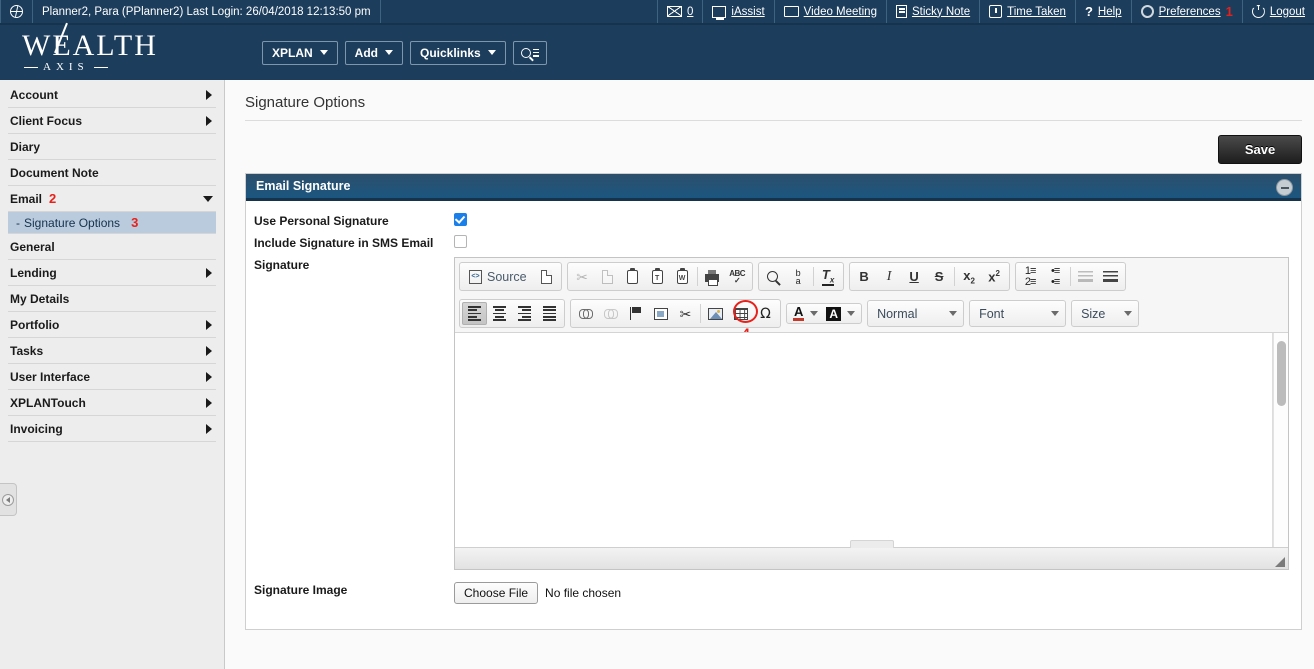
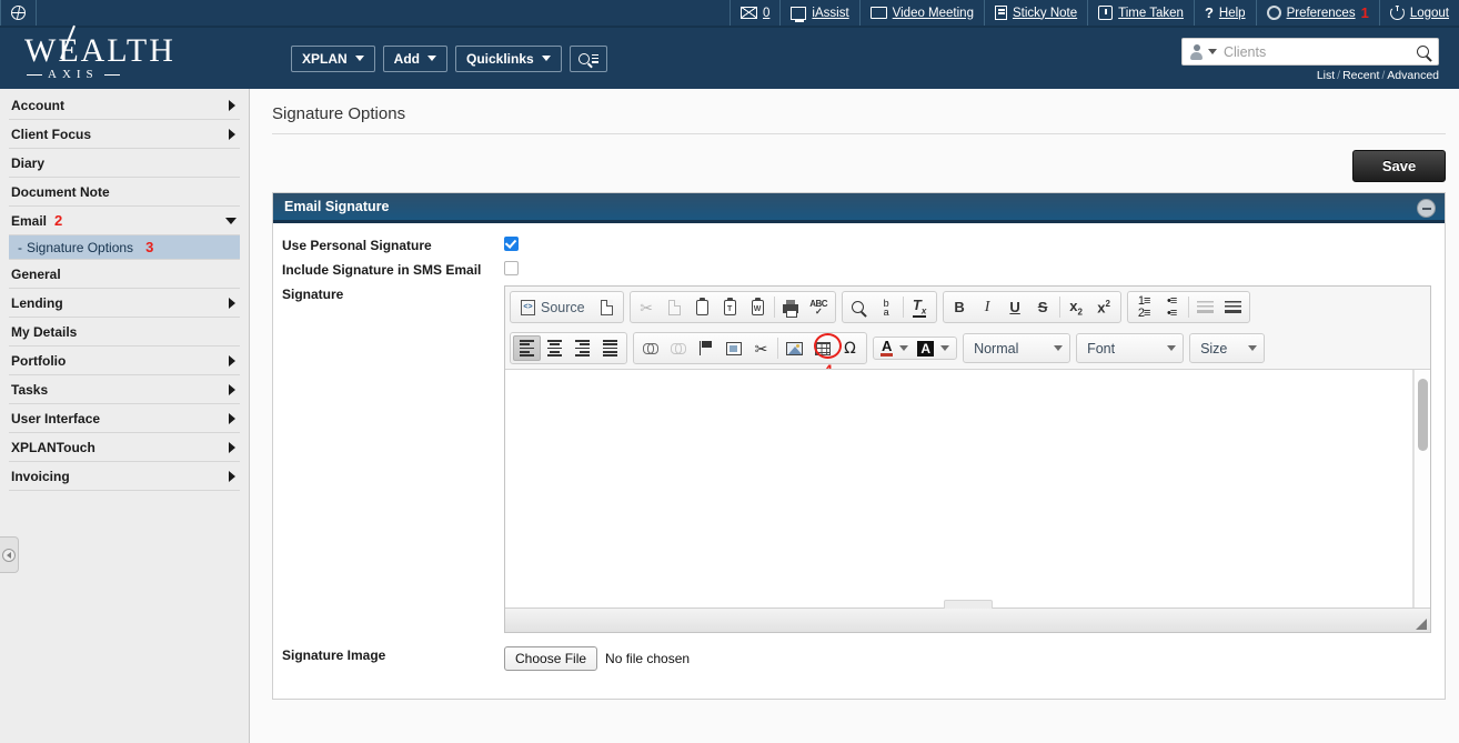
- Planner2, Para (PPlanner2) Last Login: 26/04/2018 12:13:50 pm
  0
  iAssist
  Video Meeting
  Sticky Note
  Time Taken
  ?
  Help
  Preferences
  1
  Logout
  WEALTH
  AXIS
  XPLAN
  Add
  Quicklinks
+ Clients
+ List / Recent / Advanced
  Account
  Client Focus
  Diary
  Document Note
  Email
  2
  -
  Signature Options
  3
  General
  Lending
  My Details
  Portfolio
  Tasks
  User Interface
  XPLANTouch
  Invoicing
  Signature Options
  Save
  Email Signature
  Use Personal Signature
  Include Signature in SMS Email
  Signature
  Source
  ✂
  ABC
  ✓
  b
  a
  Tx
  B
  I
  U
  S
  x2
  x2
  1≡
  2≡
  •≡
  •≡
  ✂
  Ω
  A
  A
  Normal
  Font
  Size
  Signature Image
  Choose File
  No file chosen
